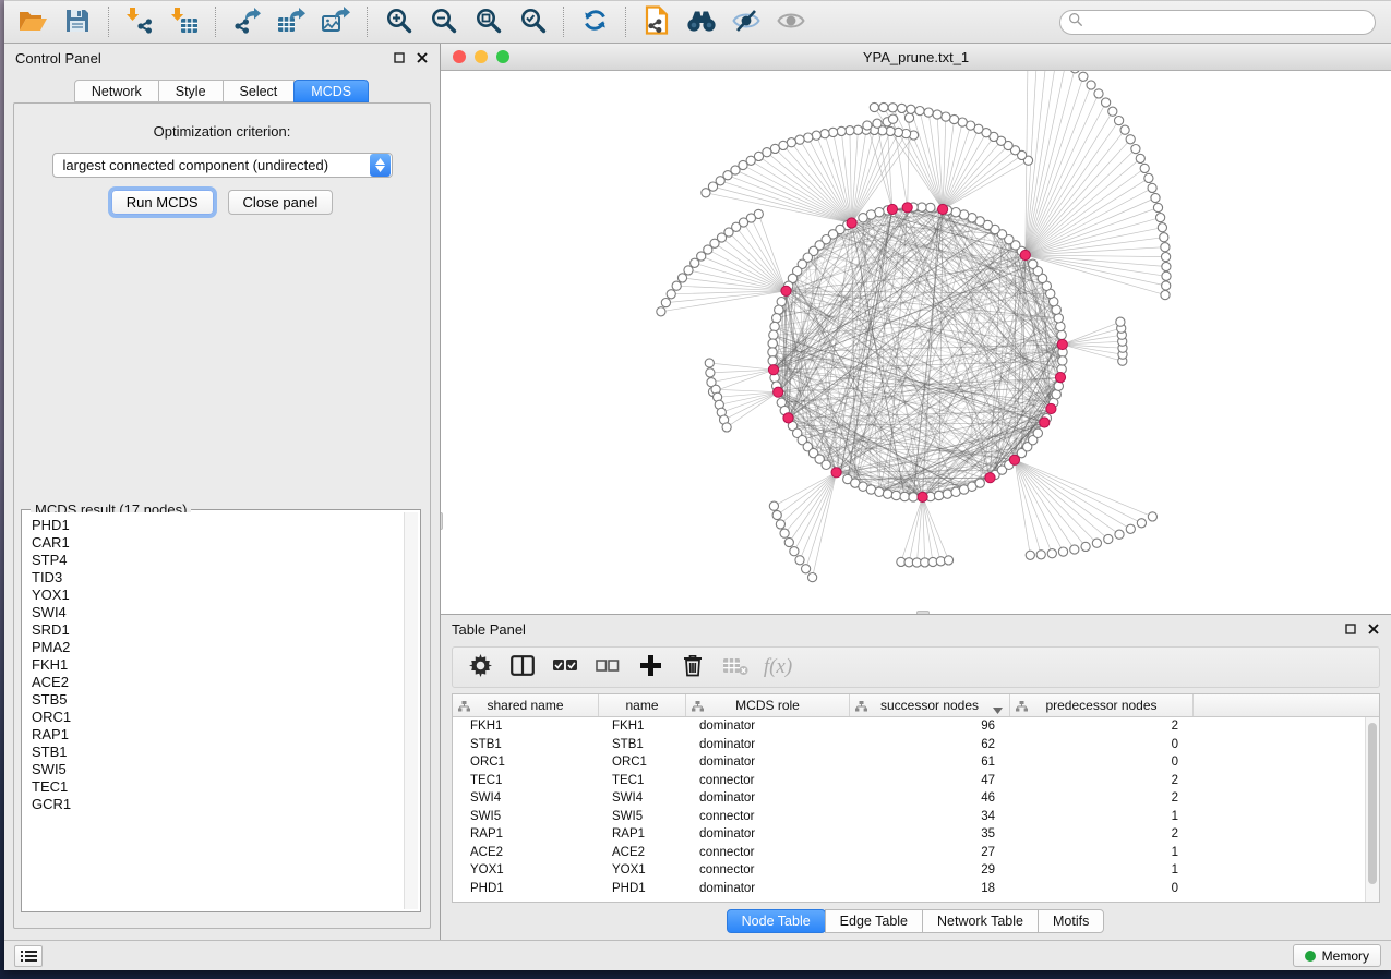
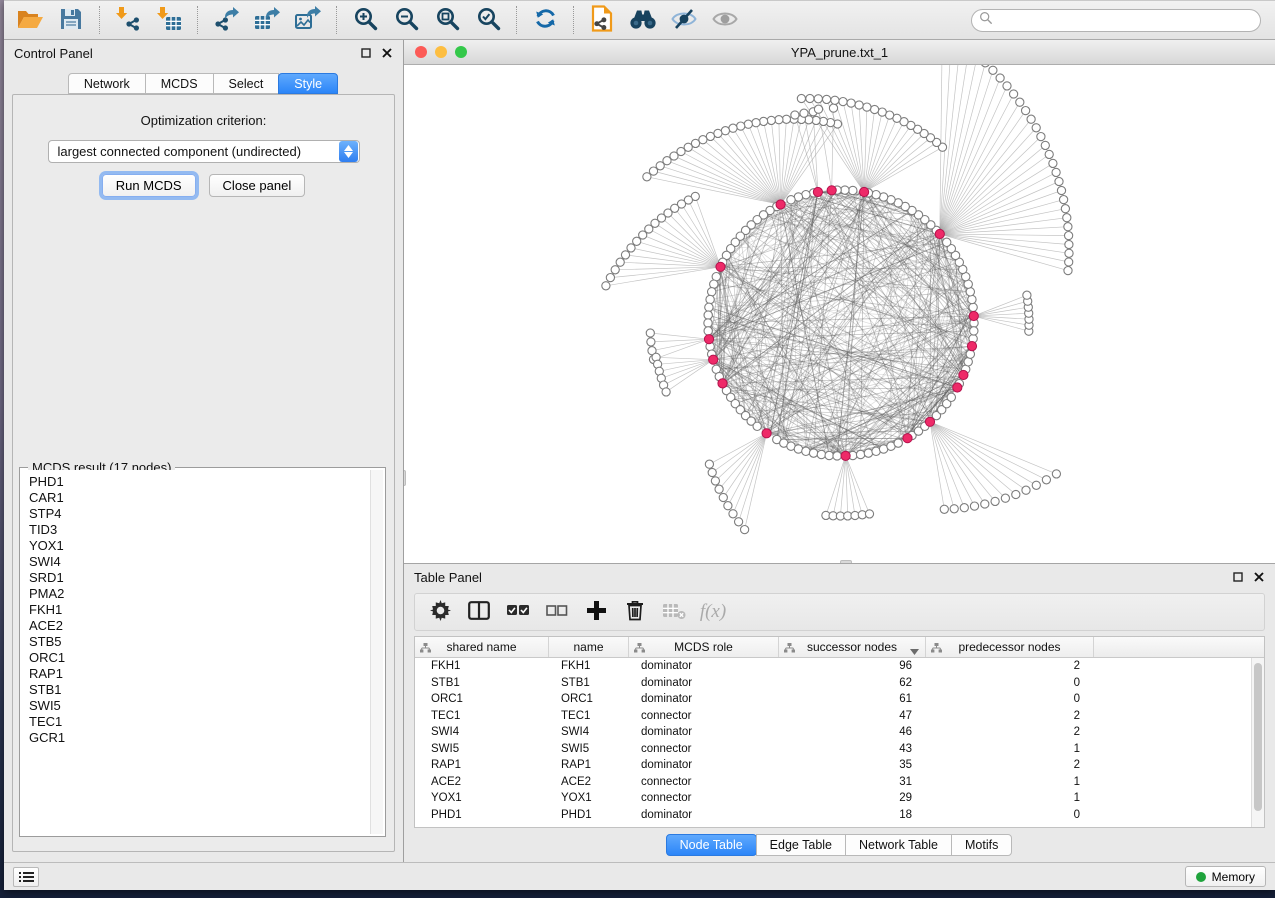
  Control Panel
  Network
- Style
+ MCDS
  Select
- MCDS
+ Style
  Optimization criterion:
  largest connected component (undirected)
  Run MCDS
  Close panel
  MCDS result (17 nodes)
  PHD1
  CAR1
  STP4
  TID3
  YOX1
  SWI4
  SRD1
  PMA2
  FKH1
  ACE2
  STB5
  ORC1
  RAP1
  STB1
  SWI5
  TEC1
  GCR1
  YPA_prune.txt_1
  Table Panel
  f(x)
  shared name
  name
  MCDS role
  successor nodes
  predecessor nodes
  FKH1
  FKH1
  dominator
  96
  2
  STB1
  STB1
  dominator
  62
  0
  ORC1
  ORC1
  dominator
  61
  0
  TEC1
  TEC1
  connector
  47
  2
  SWI4
  SWI4
  dominator
  46
  2
  SWI5
  SWI5
  connector
- 34
+ 43
  1
  RAP1
  RAP1
  dominator
  35
  2
  ACE2
  ACE2
  connector
- 27
+ 31
  1
  YOX1
  YOX1
  connector
  29
  1
  PHD1
  PHD1
  dominator
  18
  0
  Node Table
  Edge Table
  Network Table
  Motifs
  Memory
